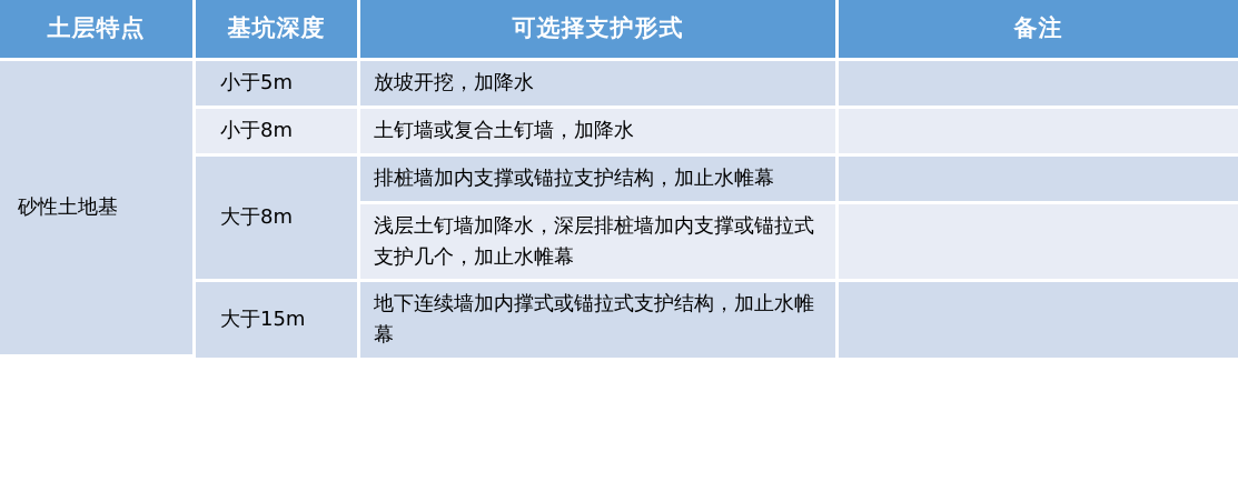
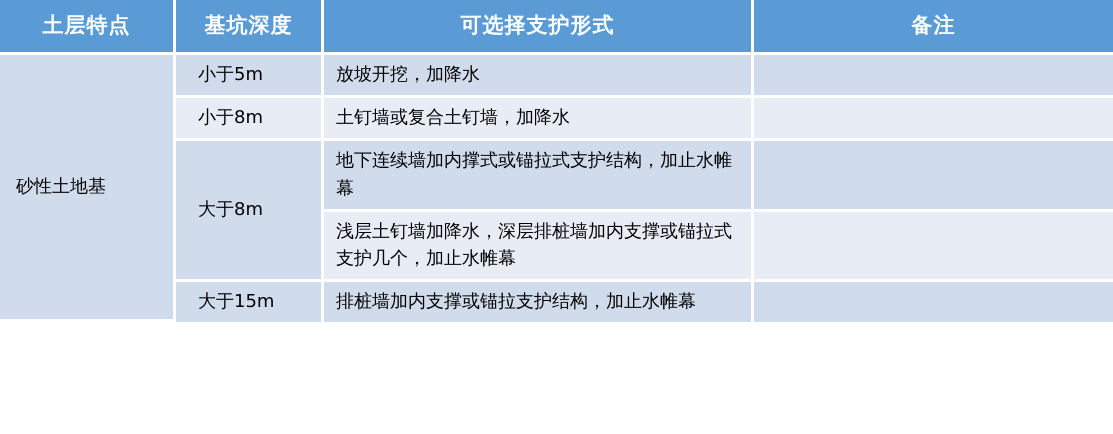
  土层特点	基坑深度	可选择支护形式	备注
  砂性土地基	小于5m	放坡开挖，加降水
  小于8m	土钉墙或复合土钉墙，加降水
- 大于8m	排桩墙加内支撑或锚拉支护结构，加止水帷幕
+ 大于8m	地下连续墙加内撑式或锚拉式支护结构，加止水帷幕
  浅层土钉墙加降水，深层排桩墙加内支撑或锚拉式支护几个，加止水帷幕
- 大于15m	地下连续墙加内撑式或锚拉式支护结构，加止水帷幕
+ 大于15m	排桩墙加内支撑或锚拉支护结构，加止水帷幕
